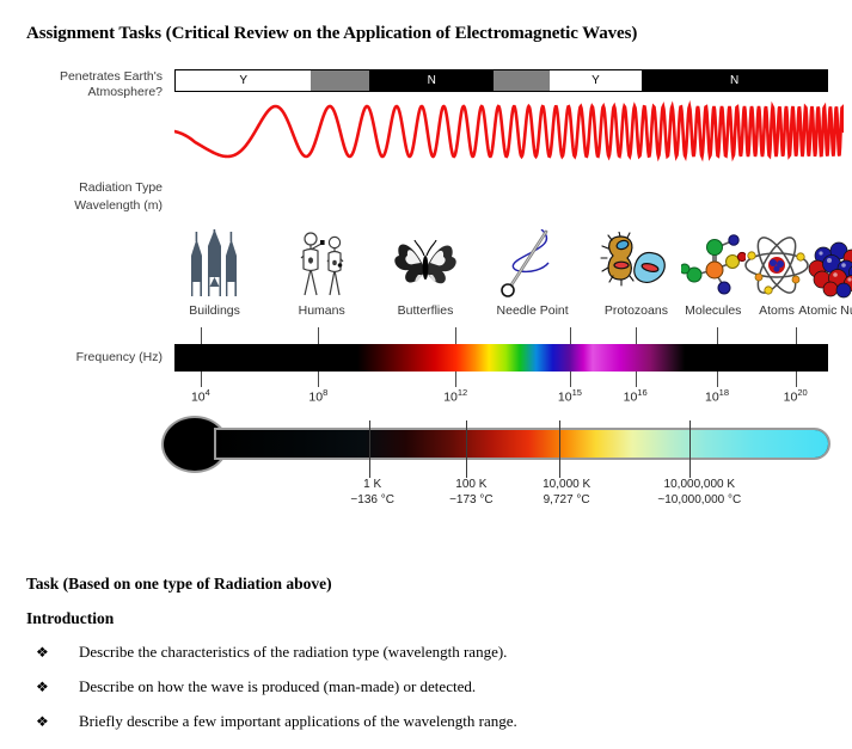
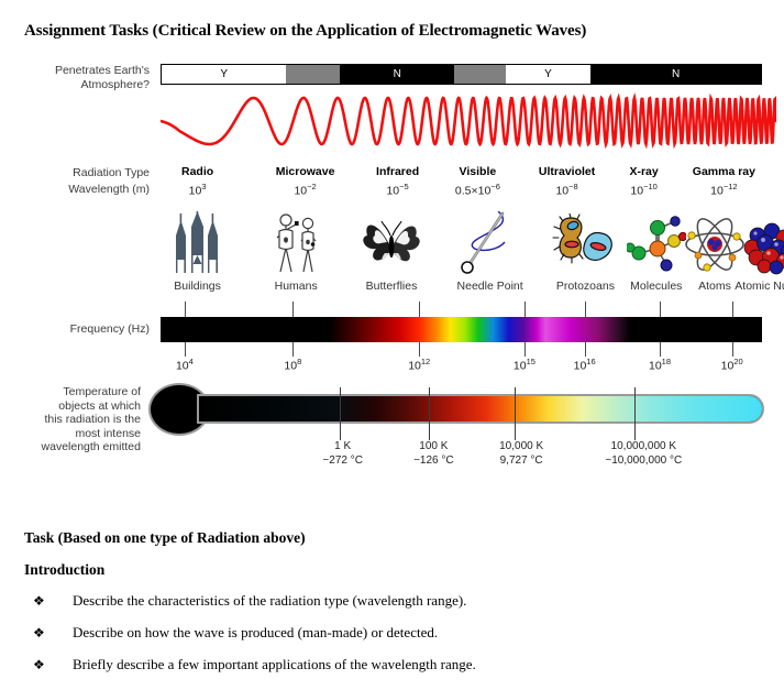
  Assignment Tasks (Critical Review on the Application of Electromagnetic Waves)
  Penetrates Earth's
  Atmosphere?
  Y
  N
  Y
  N
  Radiation Type
  Wavelength (m)
+ Radio
+ 103
+ Microwave
+ 10−2
+ Infrared
+ 10−5
+ Visible
+ 0.5×10−6
+ Ultraviolet
+ 10−8
+ X-ray
+ 10−10
+ Gamma ray
+ 10−12
  Buildings
  Humans
  Butterflies
  Needle Point
  Protozoans
  Molecules
  Atoms
  Frequency (Hz)
  104
  108
  1012
  1015
  1016
  1018
  1020
+ Temperature of
+ objects at which
+ this radiation is the
+ most intense
+ wavelength emitted
  1 K
- −136 °C
+ −272 °C
  100 K
- −173 °C
+ −126 °C
  10,000 K
  9,727 °C
  10,000,000 K
  ~10,000,000 °C
  Task (Based on one type of Radiation above)
  Introduction
  ❖
  Describe the characteristics of the radiation type (wavelength range).
  ❖
  Describe on how the wave is produced (man-made) or detected.
  ❖
  Briefly describe a few important applications of the wavelength range.
